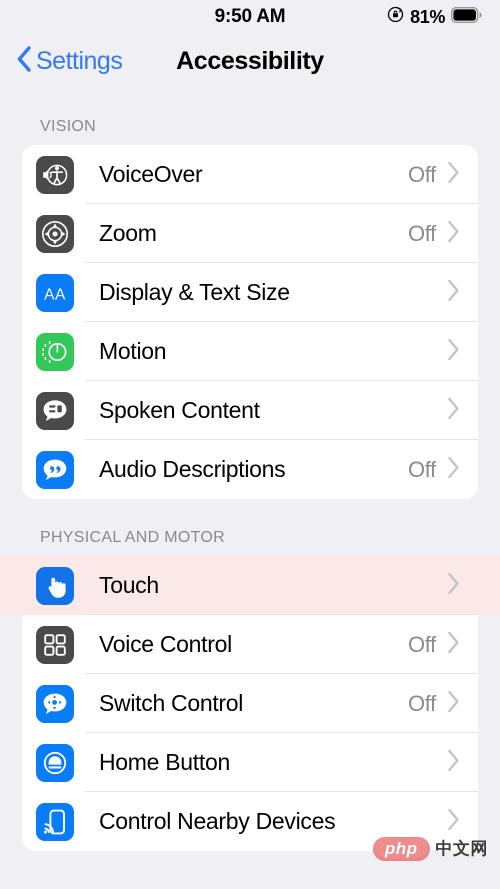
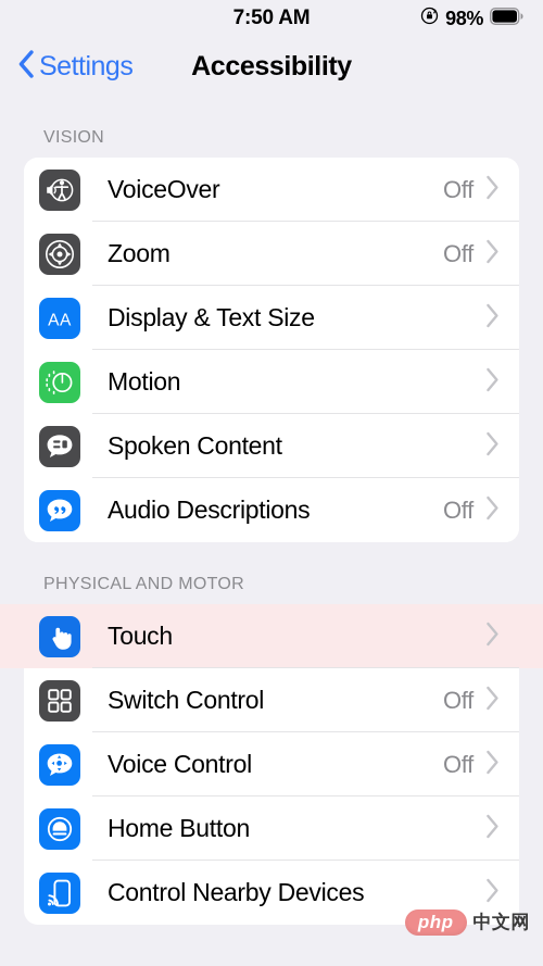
- 9:50 AM
+ 7:50 AM
- 81%
+ 98%
  Settings
  Accessibility
  VISION
  VoiceOver
  Off
  Zoom
  Off
  AA
  Display & Text Size
  Motion
  Spoken Content
  Audio Descriptions
  Off
  PHYSICAL AND MOTOR
  Touch
- Voice Control
+ Switch Control
  Off
- Switch Control
+ Voice Control
  Off
  Home Button
  Control Nearby Devices
  php
  中文网
